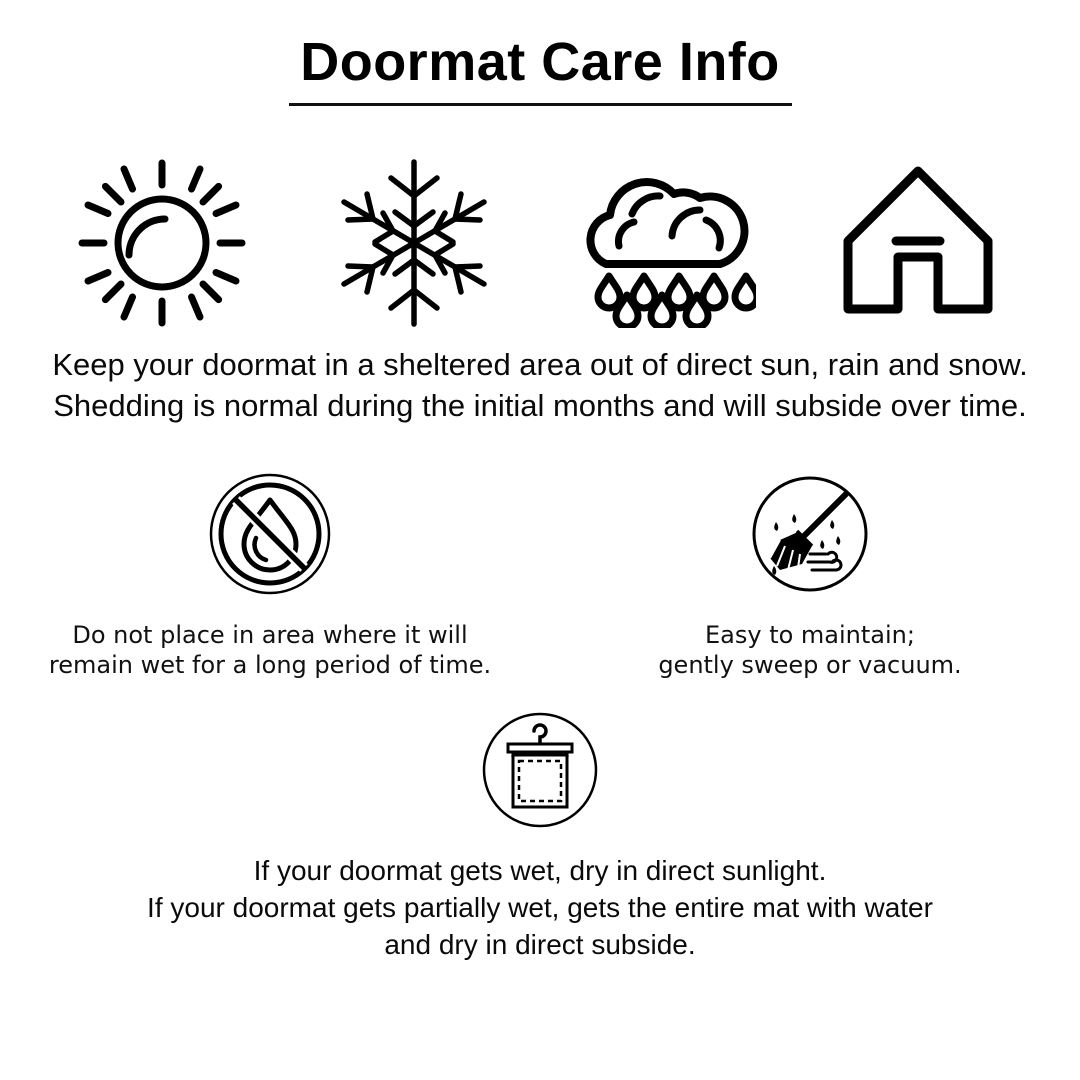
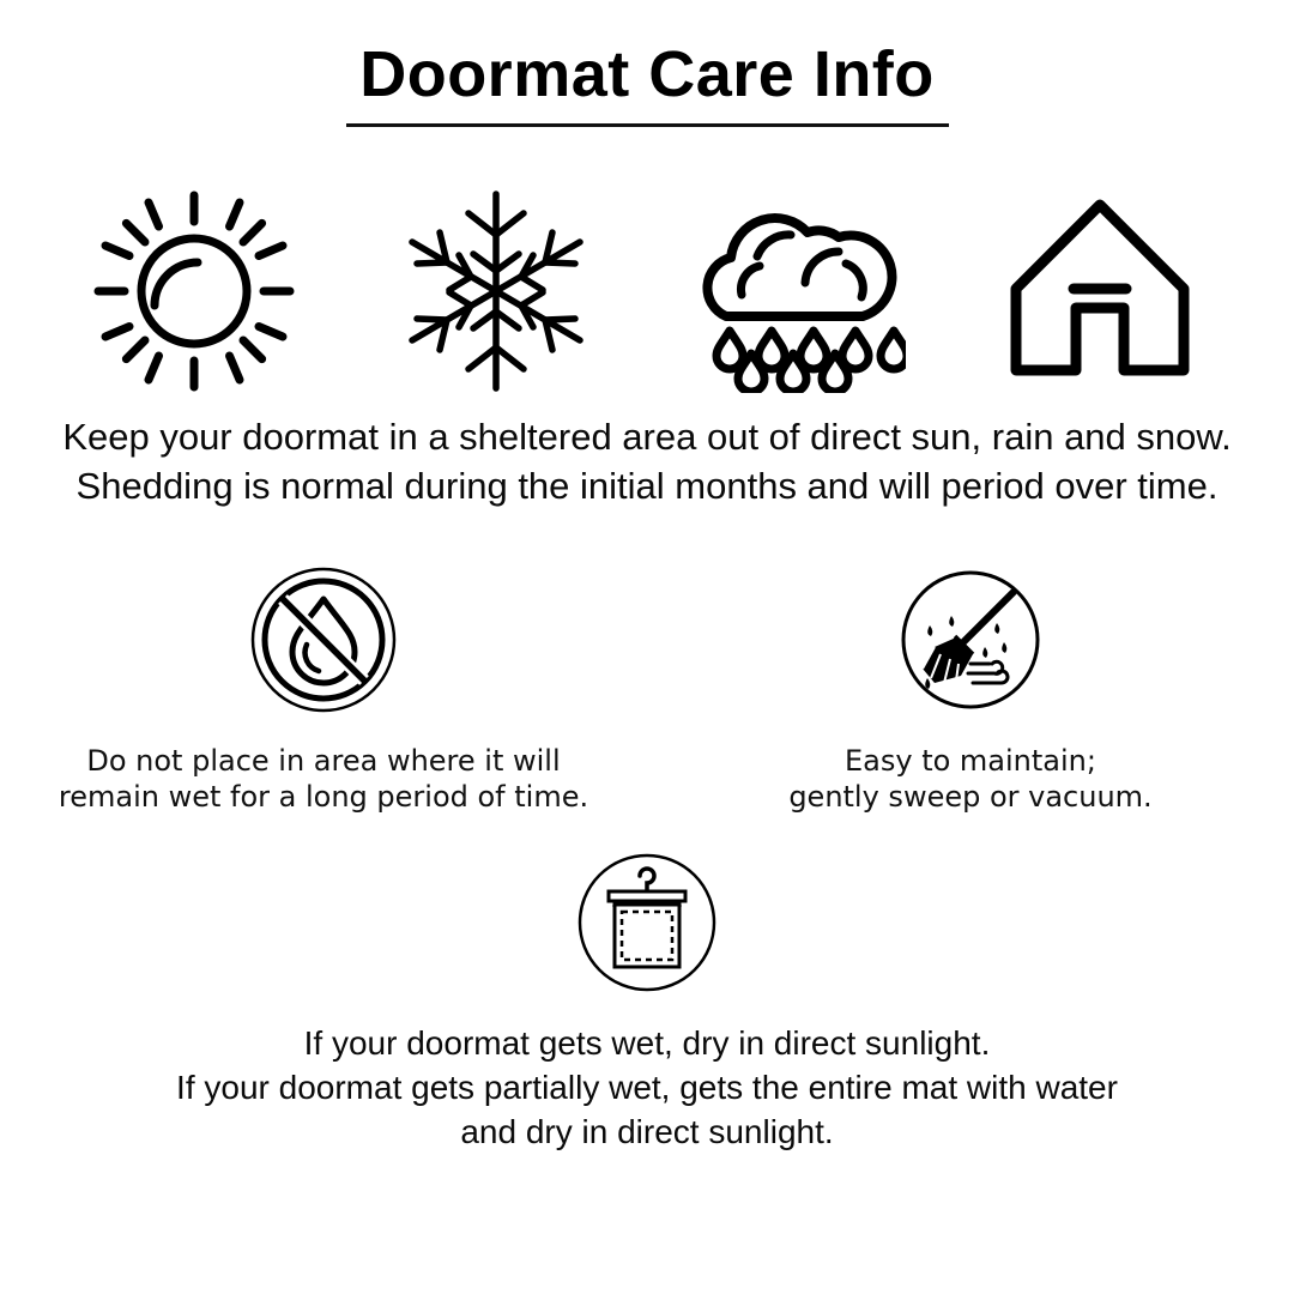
  Doormat Care Info
  Keep your doormat in a sheltered area out of direct sun, rain and snow.
- Shedding is normal during the initial months and will subside over time.
+ Shedding is normal during the initial months and will period over time.
  Do not place in area where it will
  remain wet for a long period of time.
  Easy to maintain;
  gently sweep or vacuum.
  If your doormat gets wet, dry in direct sunlight.
  If your doormat gets partially wet, gets the entire mat with water
- and dry in direct subside.
+ and dry in direct sunlight.
